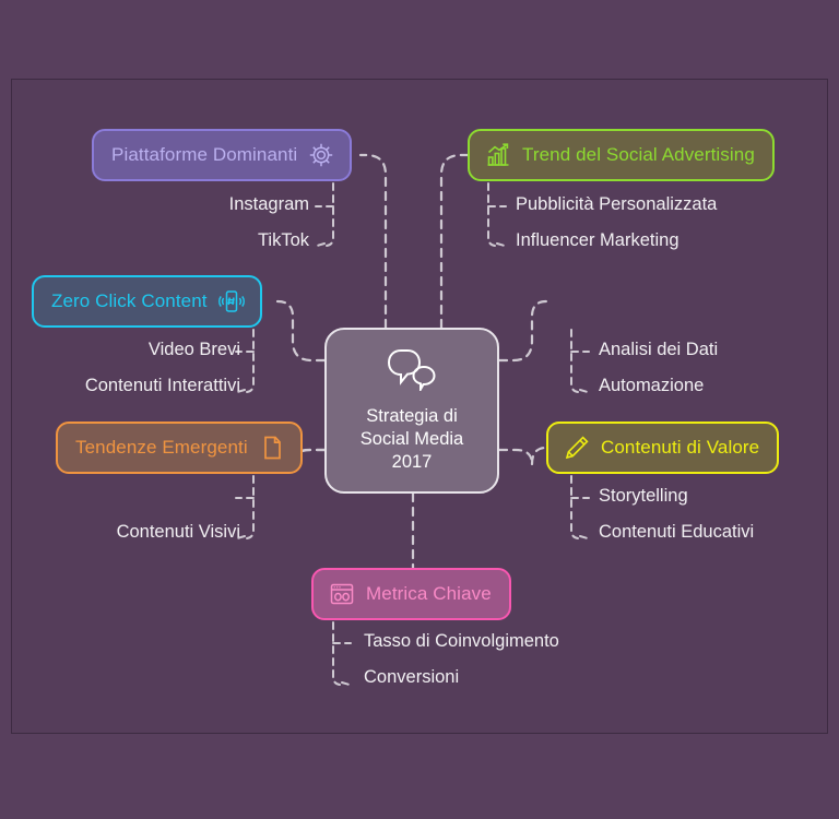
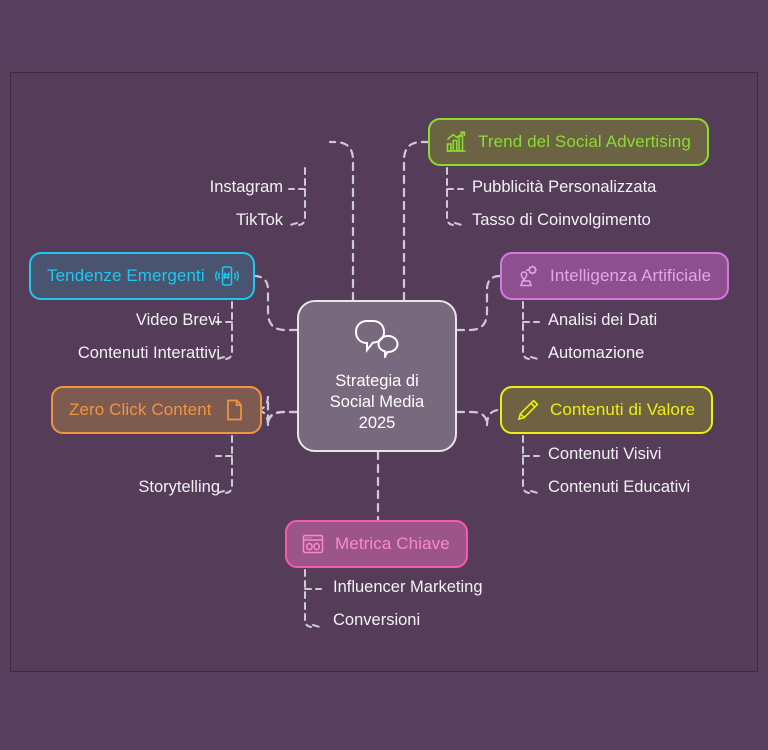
  Strategia di
  Social Media
- 2017
+ 2025
- Piattaforme Dominanti
  Instagram
  TikTok
  Trend del Social Advertising
  Pubblicità Personalizzata
- Influencer Marketing
+ Tasso di Coinvolgimento
- Zero Click Content
+ Tendenze Emergenti
  Video Brevi
  Contenuti Interattivi
+ Intelligenza Artificiale
  Analisi dei Dati
  Automazione
- Tendenze Emergenti
+ Zero Click Content
- Contenuti Visivi
+ Storytelling
  Contenuti di Valore
- Storytelling
+ Contenuti Visivi
  Contenuti Educativi
  Metrica Chiave
- Tasso di Coinvolgimento
+ Influencer Marketing
  Conversioni
